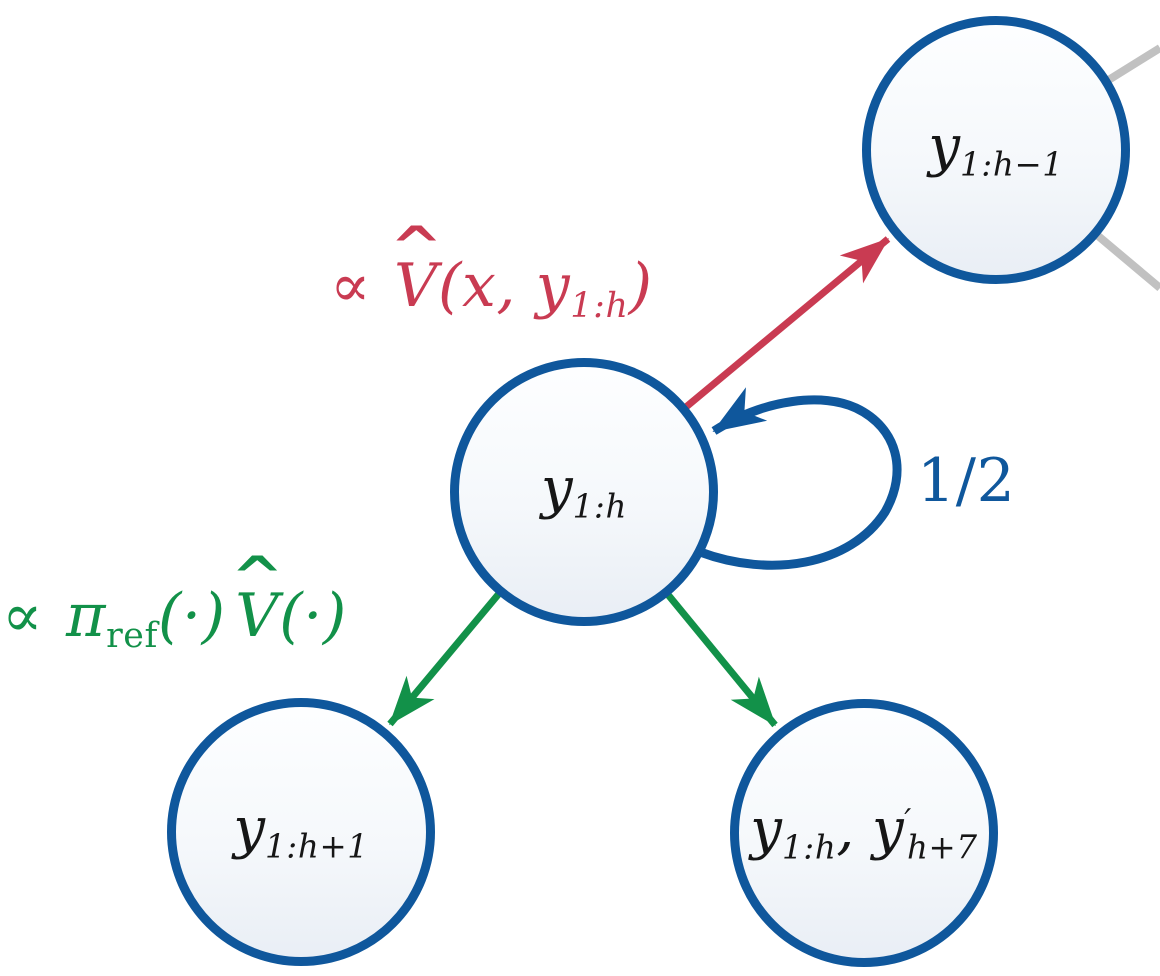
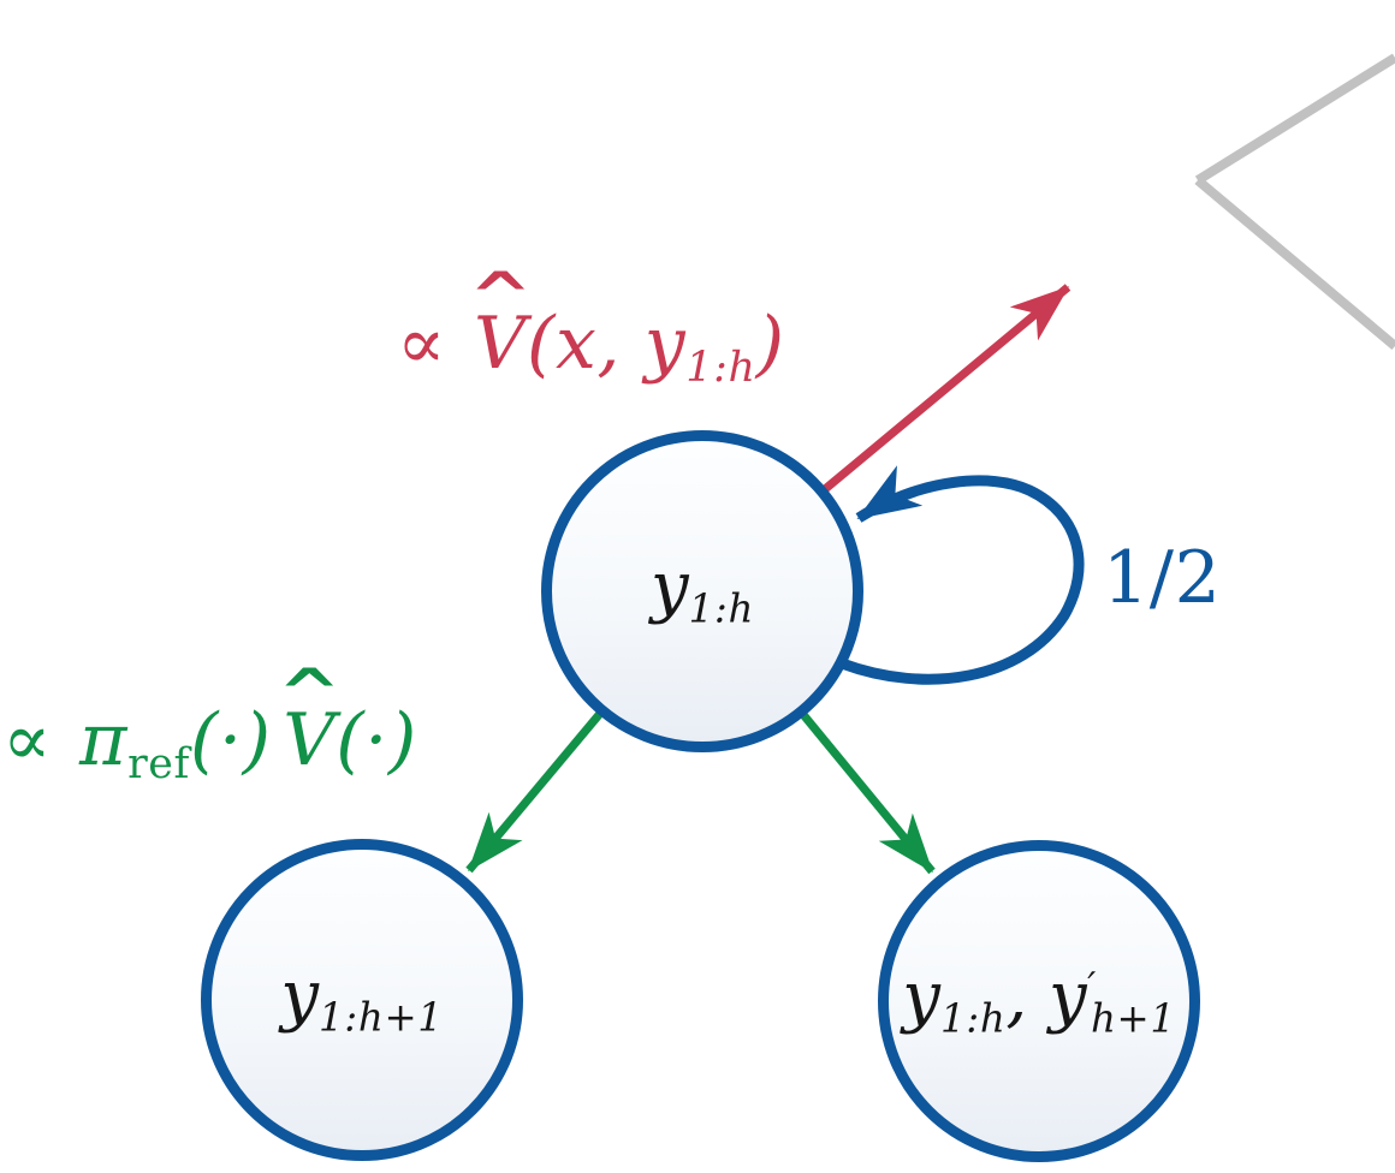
- y1:h−1
  y1:h
  y1:h+1
- y1:h, y′h+7
+ y1:h, y′h+1
  ∝
  ˆ
  V(x, y1:h)
  1/2
  ∝ πref(·)
  ˆ
  V(·)
